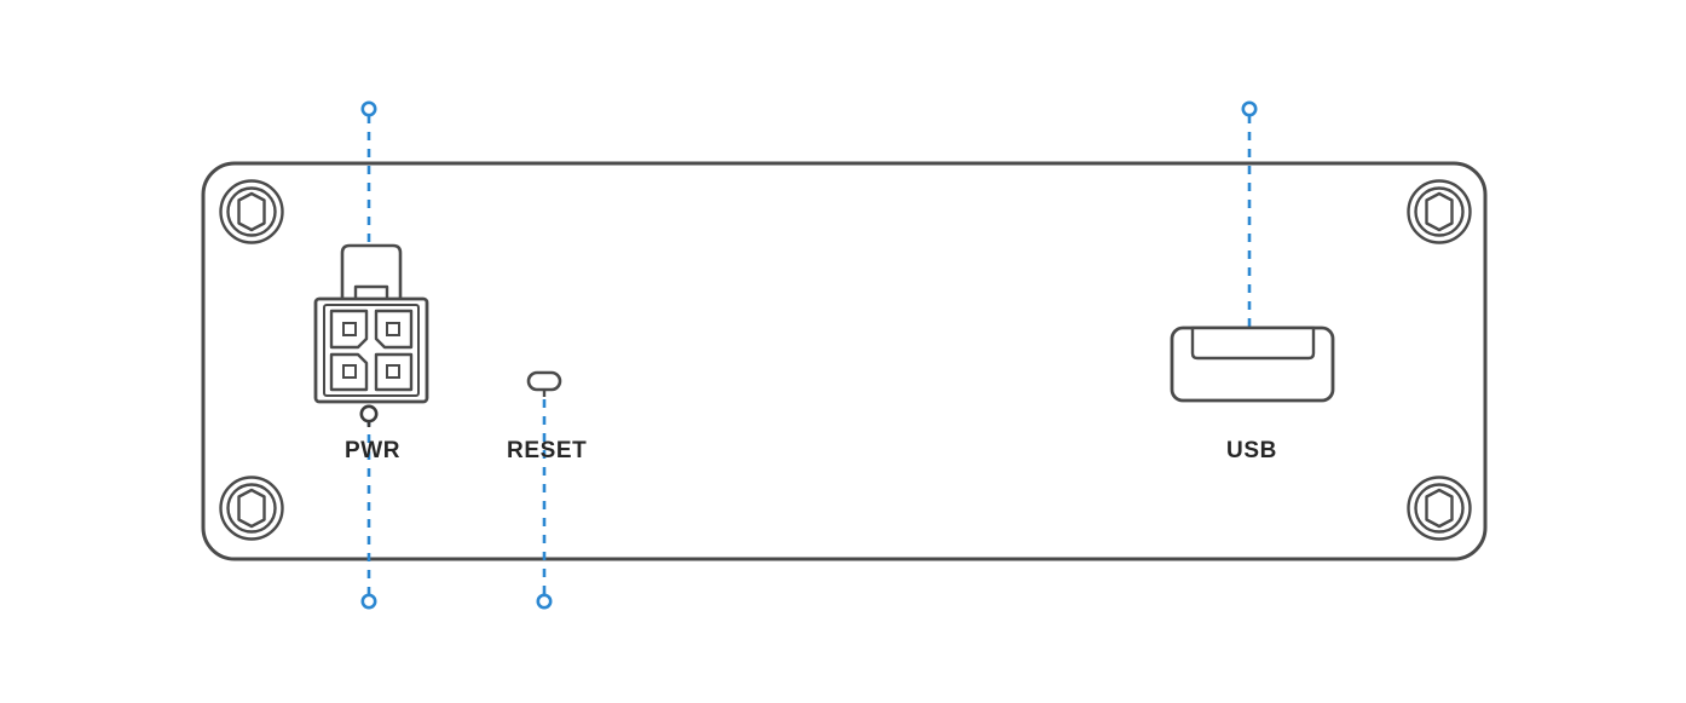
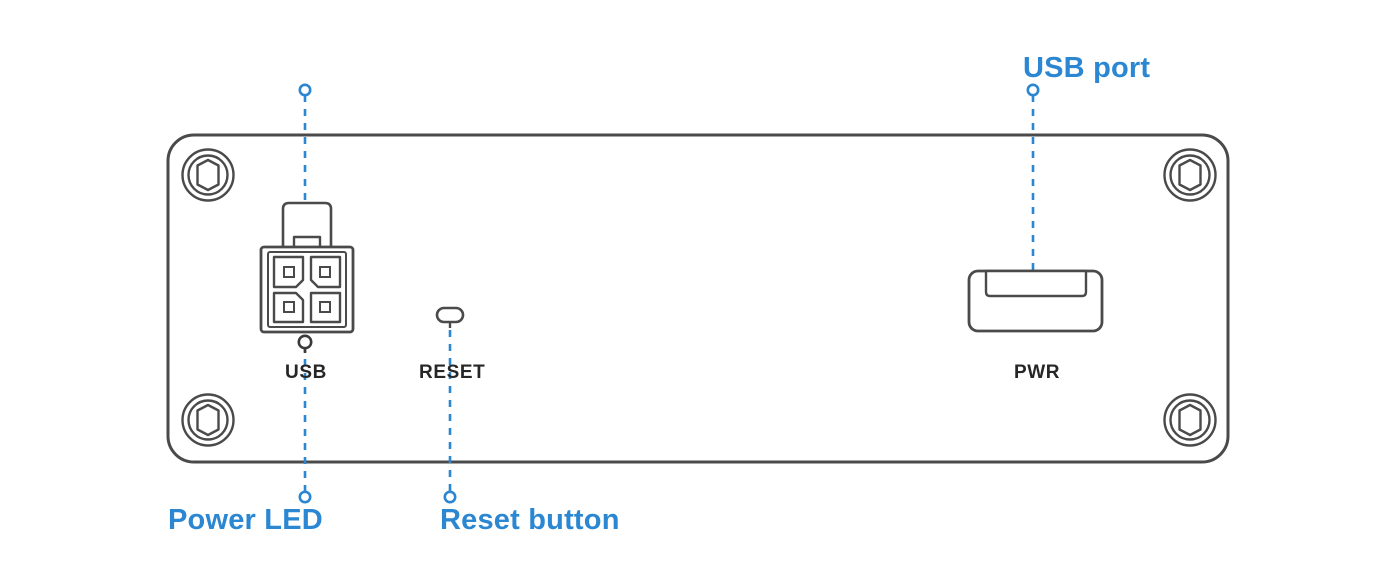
+ USB port
+ Power LED
+ Reset button
- PWR
+ USB
  RESET
- USB
+ PWR
